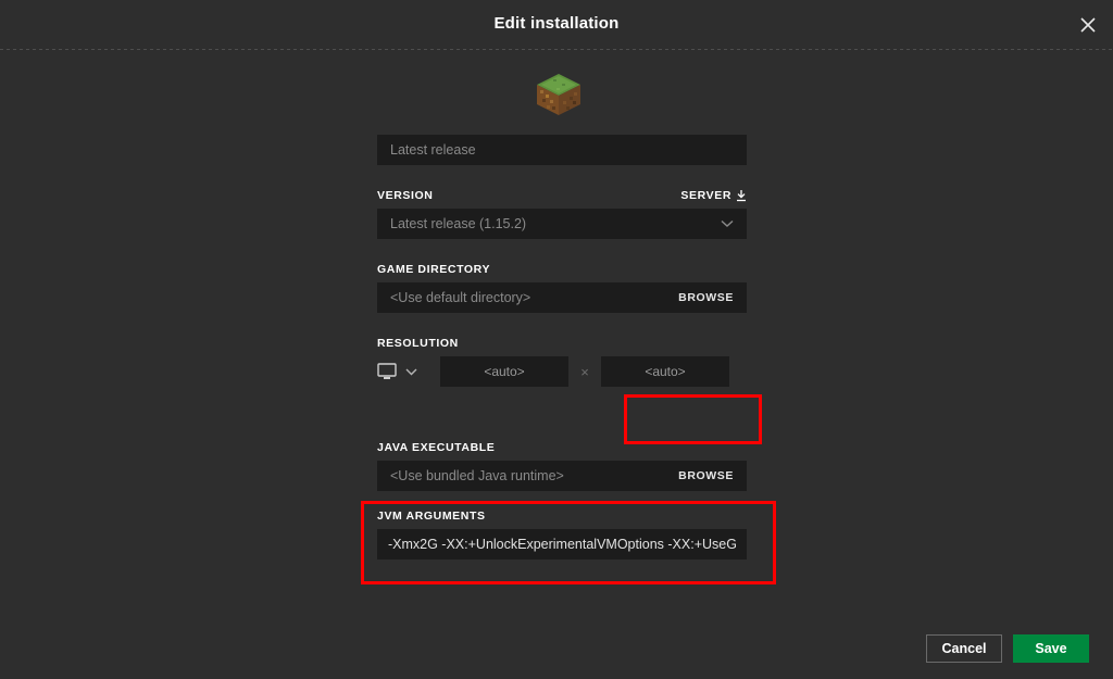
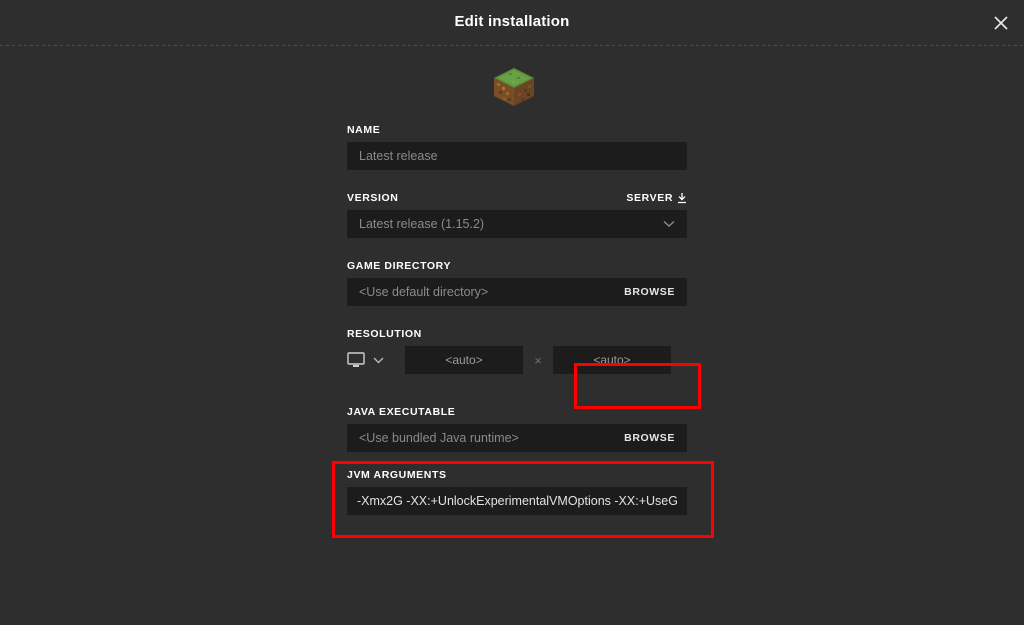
  Edit installation
+ NAME
  Latest release
  VERSION
  SERVER
  Latest release (1.15.2)
  GAME DIRECTORY
  <Use default directory>
  BROWSE
  RESOLUTION
  <auto>
  ×
  <auto>
  JAVA EXECUTABLE
  <Use bundled Java runtime>
  BROWSE
  JVM ARGUMENTS
  -Xmx2G -XX:+UnlockExperimentalVMOptions -XX:+UseG
- Cancel
- Save
